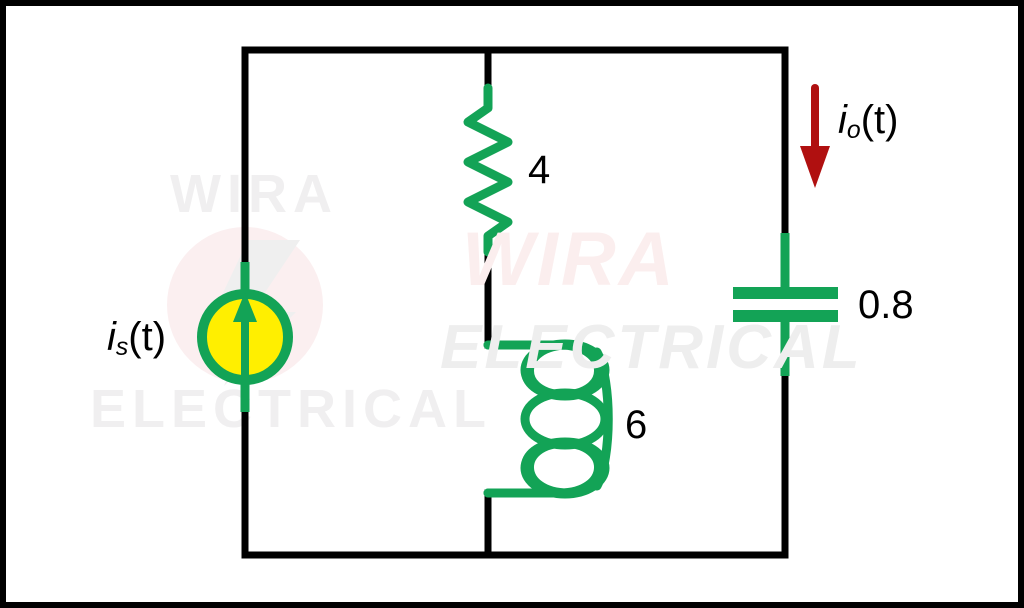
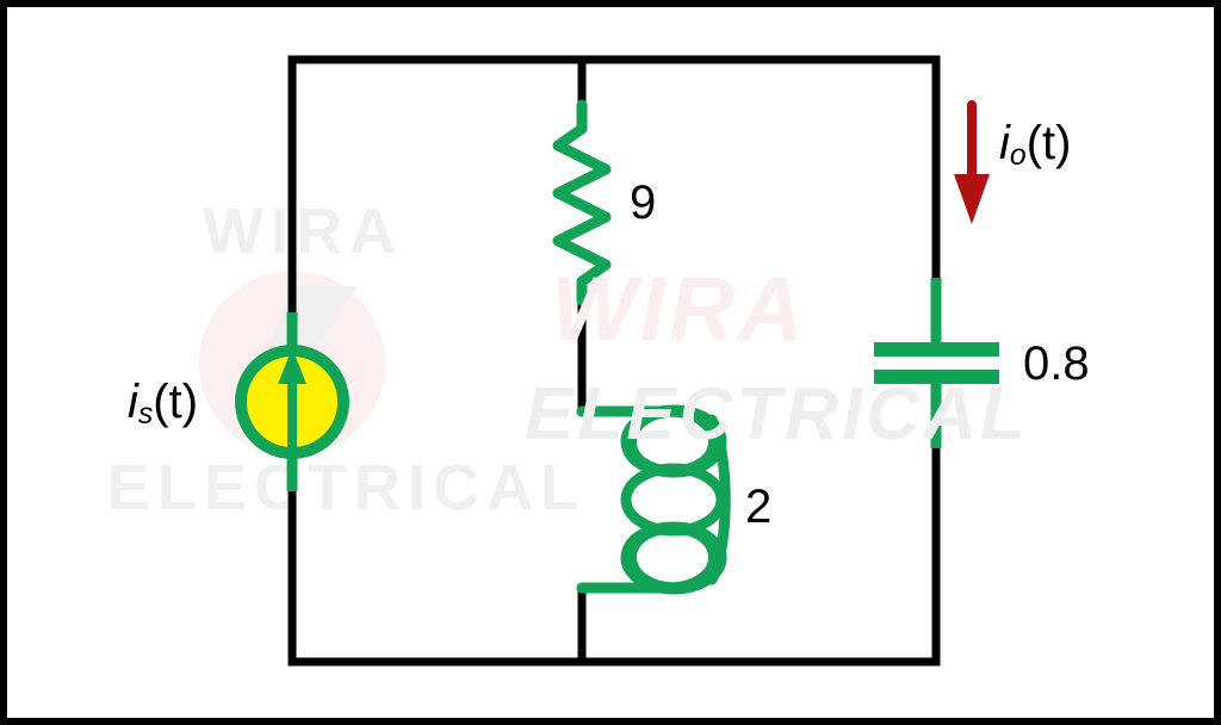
  WIRA
  ELECTRICAL
  WIRA
  ELECTRICAL
  is(t)
  io(t)
- 4
+ 9
- 6
+ 2
  0.8
